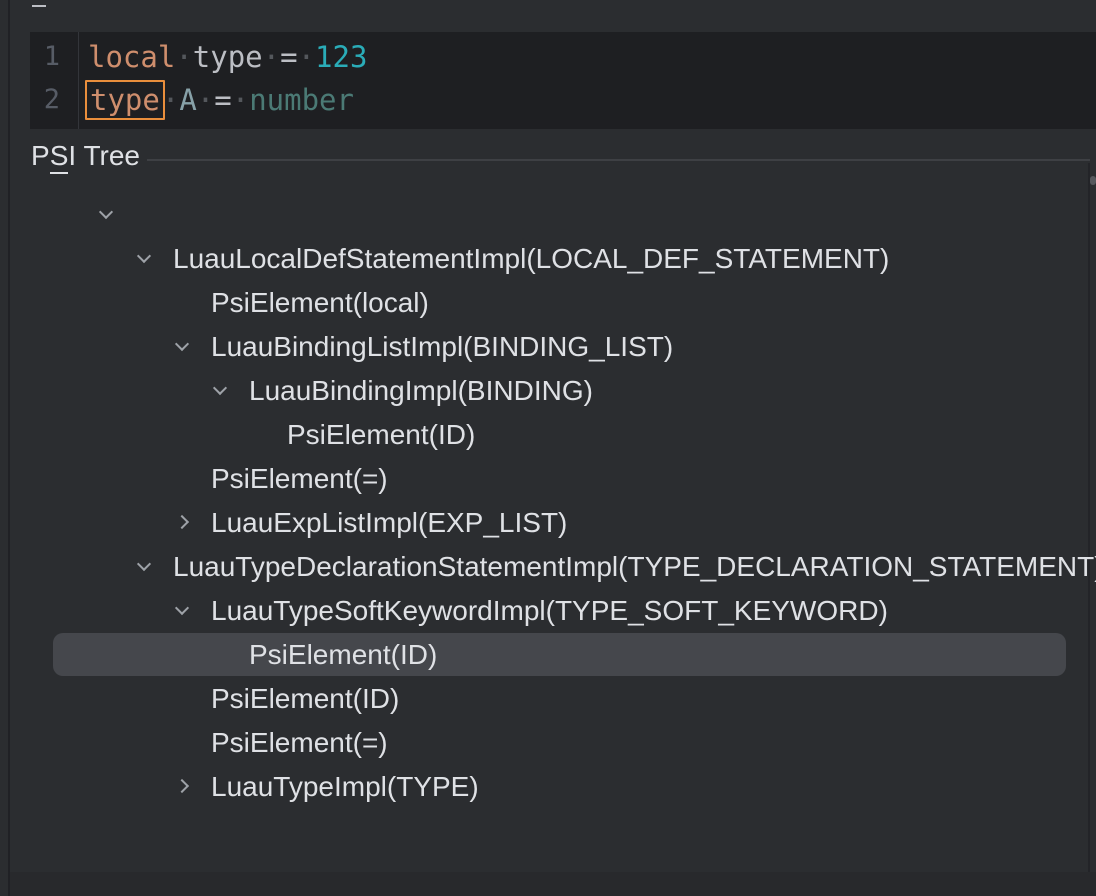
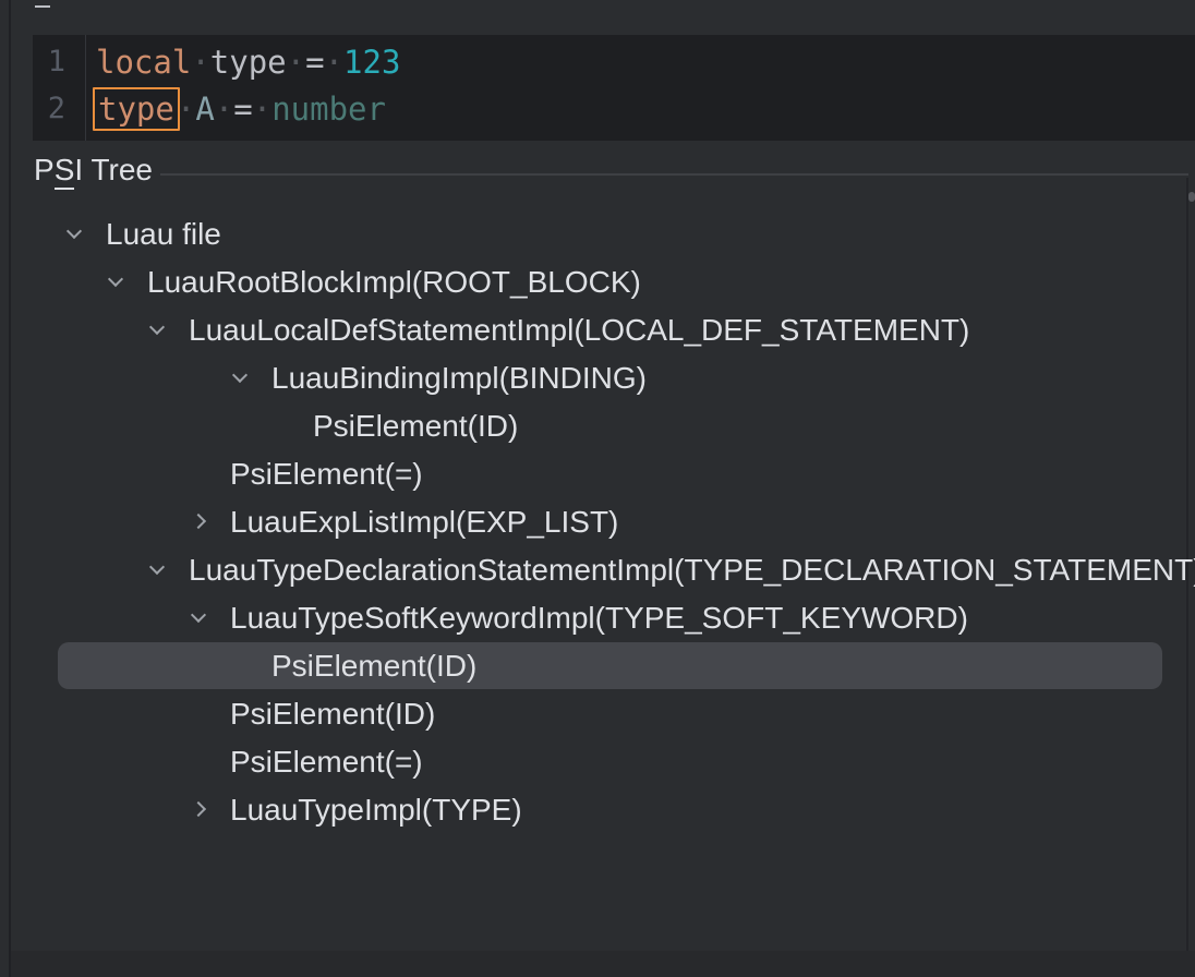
  1
  local·type·=·123
  2
  type·A·=·number
  PSI Tree
+ Luau file
+ LuauRootBlockImpl(ROOT_BLOCK)
  LuauLocalDefStatementImpl(LOCAL_DEF_STATEMENT)
- PsiElement(local)
- LuauBindingListImpl(BINDING_LIST)
  LuauBindingImpl(BINDING)
  PsiElement(ID)
  PsiElement(=)
  LuauExpListImpl(EXP_LIST)
  LuauTypeDeclarationStatementImpl(TYPE_DECLARATION_STATEMENT
  LuauTypeSoftKeywordImpl(TYPE_SOFT_KEYWORD)
  PsiElement(ID)
  PsiElement(ID)
  PsiElement(=)
  LuauTypeImpl(TYPE)
